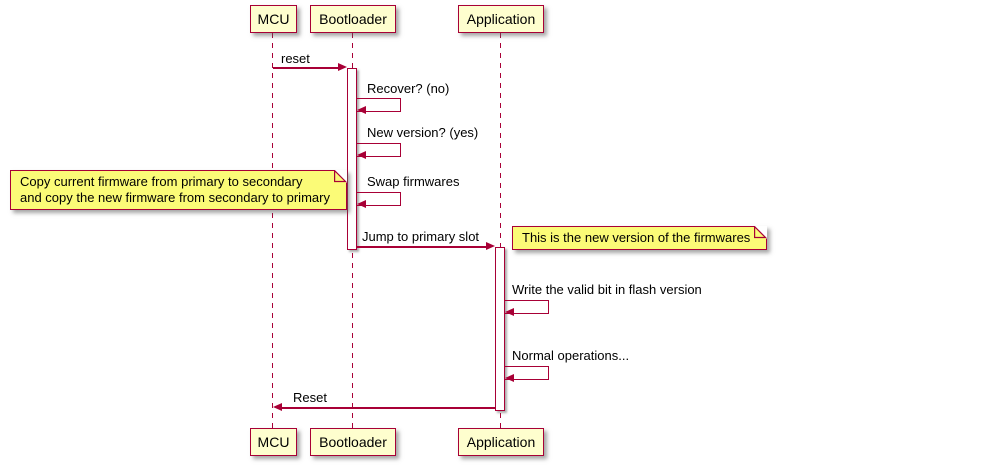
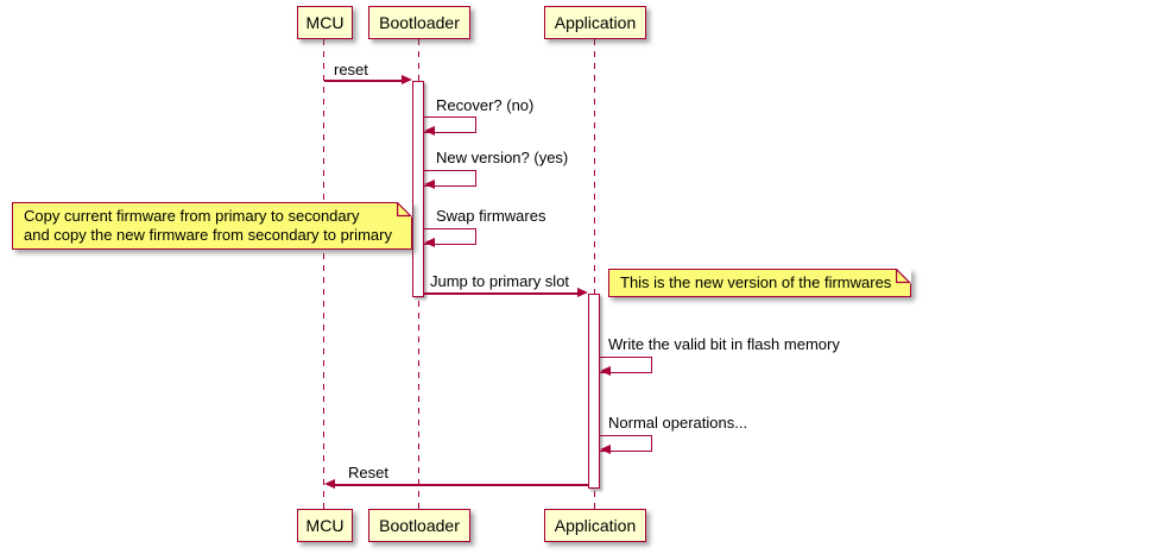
  MCU
  Bootloader
  Application
  MCU
  Bootloader
  Application
  reset
  Recover? (no)
  New version? (yes)
  Swap firmwares
  Jump to primary slot
- Write the valid bit in flash version
+ Write the valid bit in flash memory
  Normal operations...
  Reset
  Copy current firmware from primary to secondary
  and copy the new firmware from secondary to primary
  This is the new version of the firmwares
